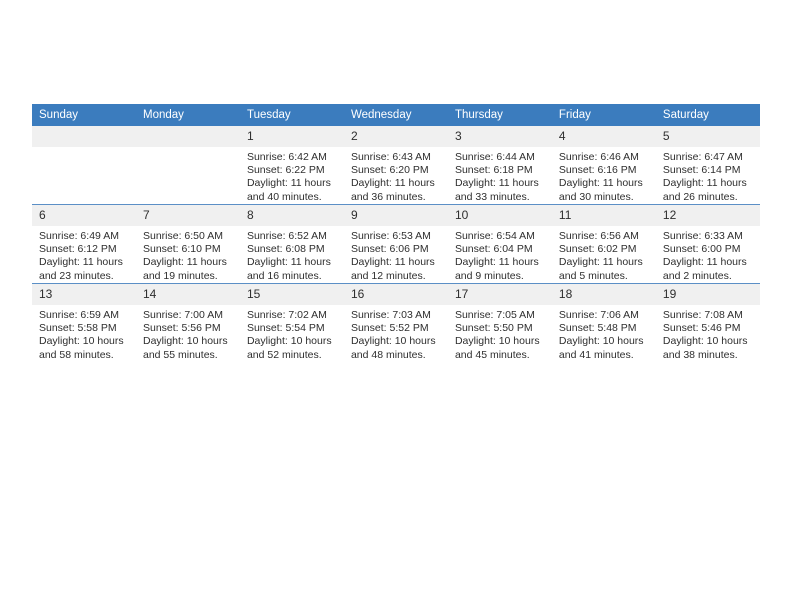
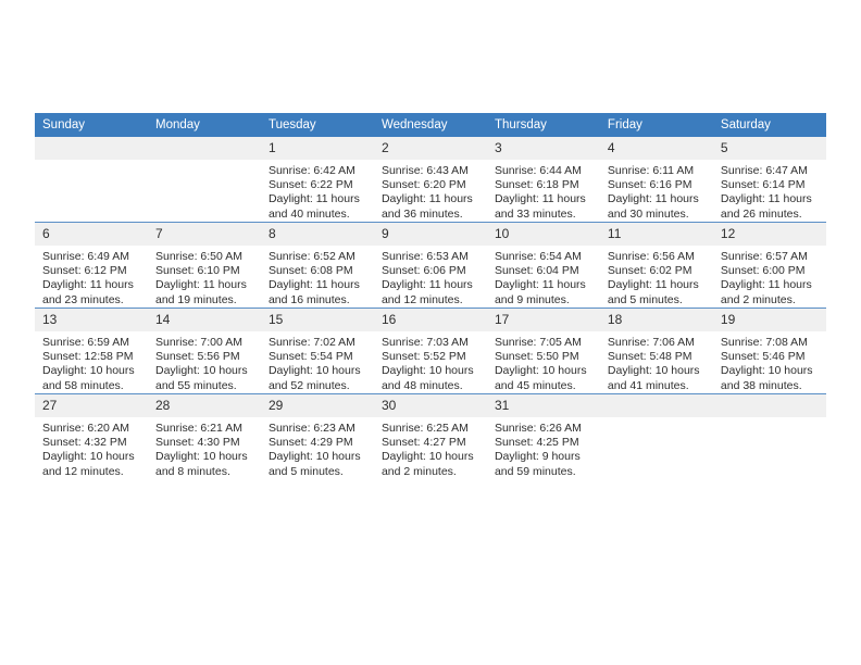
  Sunday	Monday	Tuesday	Wednesday	Thursday	Friday	Saturday
- 		1 Sunrise: 6:42 AM Sunset: 6:22 PM Daylight: 11 hours and 40 minutes.	2 Sunrise: 6:43 AM Sunset: 6:20 PM Daylight: 11 hours and 36 minutes.	3 Sunrise: 6:44 AM Sunset: 6:18 PM Daylight: 11 hours and 33 minutes.	4 Sunrise: 6:46 AM Sunset: 6:16 PM Daylight: 11 hours and 30 minutes.	5 Sunrise: 6:47 AM Sunset: 6:14 PM Daylight: 11 hours and 26 minutes.
+ 		1 Sunrise: 6:42 AM Sunset: 6:22 PM Daylight: 11 hours and 40 minutes.	2 Sunrise: 6:43 AM Sunset: 6:20 PM Daylight: 11 hours and 36 minutes.	3 Sunrise: 6:44 AM Sunset: 6:18 PM Daylight: 11 hours and 33 minutes.	4 Sunrise: 6:11 AM Sunset: 6:16 PM Daylight: 11 hours and 30 minutes.	5 Sunrise: 6:47 AM Sunset: 6:14 PM Daylight: 11 hours and 26 minutes.
- 6 Sunrise: 6:49 AM Sunset: 6:12 PM Daylight: 11 hours and 23 minutes.	7 Sunrise: 6:50 AM Sunset: 6:10 PM Daylight: 11 hours and 19 minutes.	8 Sunrise: 6:52 AM Sunset: 6:08 PM Daylight: 11 hours and 16 minutes.	9 Sunrise: 6:53 AM Sunset: 6:06 PM Daylight: 11 hours and 12 minutes.	10 Sunrise: 6:54 AM Sunset: 6:04 PM Daylight: 11 hours and 9 minutes.	11 Sunrise: 6:56 AM Sunset: 6:02 PM Daylight: 11 hours and 5 minutes.	12 Sunrise: 6:33 AM Sunset: 6:00 PM Daylight: 11 hours and 2 minutes.
+ 6 Sunrise: 6:49 AM Sunset: 6:12 PM Daylight: 11 hours and 23 minutes.	7 Sunrise: 6:50 AM Sunset: 6:10 PM Daylight: 11 hours and 19 minutes.	8 Sunrise: 6:52 AM Sunset: 6:08 PM Daylight: 11 hours and 16 minutes.	9 Sunrise: 6:53 AM Sunset: 6:06 PM Daylight: 11 hours and 12 minutes.	10 Sunrise: 6:54 AM Sunset: 6:04 PM Daylight: 11 hours and 9 minutes.	11 Sunrise: 6:56 AM Sunset: 6:02 PM Daylight: 11 hours and 5 minutes.	12 Sunrise: 6:57 AM Sunset: 6:00 PM Daylight: 11 hours and 2 minutes.
- 13 Sunrise: 6:59 AM Sunset: 5:58 PM Daylight: 10 hours and 58 minutes.	14 Sunrise: 7:00 AM Sunset: 5:56 PM Daylight: 10 hours and 55 minutes.	15 Sunrise: 7:02 AM Sunset: 5:54 PM Daylight: 10 hours and 52 minutes.	16 Sunrise: 7:03 AM Sunset: 5:52 PM Daylight: 10 hours and 48 minutes.	17 Sunrise: 7:05 AM Sunset: 5:50 PM Daylight: 10 hours and 45 minutes.	18 Sunrise: 7:06 AM Sunset: 5:48 PM Daylight: 10 hours and 41 minutes.	19 Sunrise: 7:08 AM Sunset: 5:46 PM Daylight: 10 hours and 38 minutes.
+ 13 Sunrise: 6:59 AM Sunset: 12:58 PM Daylight: 10 hours and 58 minutes.	14 Sunrise: 7:00 AM Sunset: 5:56 PM Daylight: 10 hours and 55 minutes.	15 Sunrise: 7:02 AM Sunset: 5:54 PM Daylight: 10 hours and 52 minutes.	16 Sunrise: 7:03 AM Sunset: 5:52 PM Daylight: 10 hours and 48 minutes.	17 Sunrise: 7:05 AM Sunset: 5:50 PM Daylight: 10 hours and 45 minutes.	18 Sunrise: 7:06 AM Sunset: 5:48 PM Daylight: 10 hours and 41 minutes.	19 Sunrise: 7:08 AM Sunset: 5:46 PM Daylight: 10 hours and 38 minutes.
+ 27 Sunrise: 6:20 AM Sunset: 4:32 PM Daylight: 10 hours and 12 minutes.	28 Sunrise: 6:21 AM Sunset: 4:30 PM Daylight: 10 hours and 8 minutes.	29 Sunrise: 6:23 AM Sunset: 4:29 PM Daylight: 10 hours and 5 minutes.	30 Sunrise: 6:25 AM Sunset: 4:27 PM Daylight: 10 hours and 2 minutes.	31 Sunrise: 6:26 AM Sunset: 4:25 PM Daylight: 9 hours and 59 minutes.
